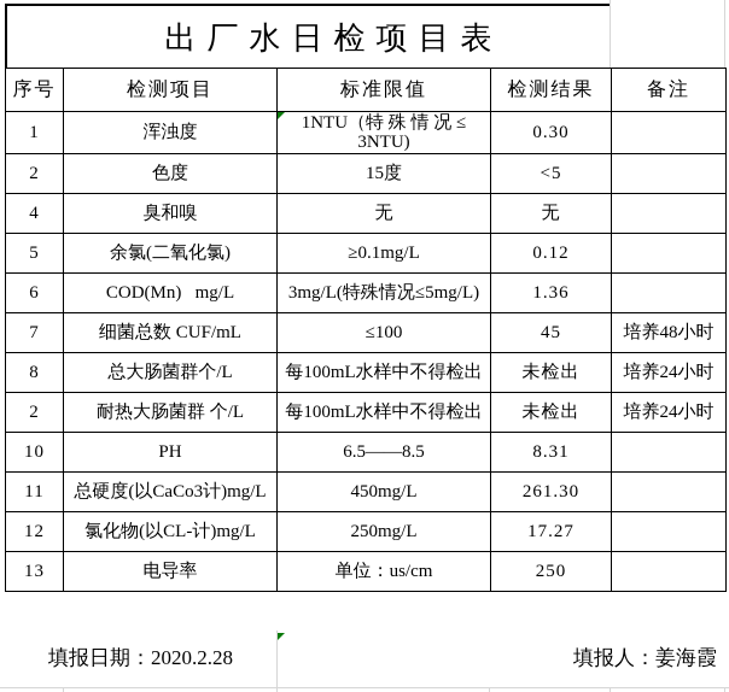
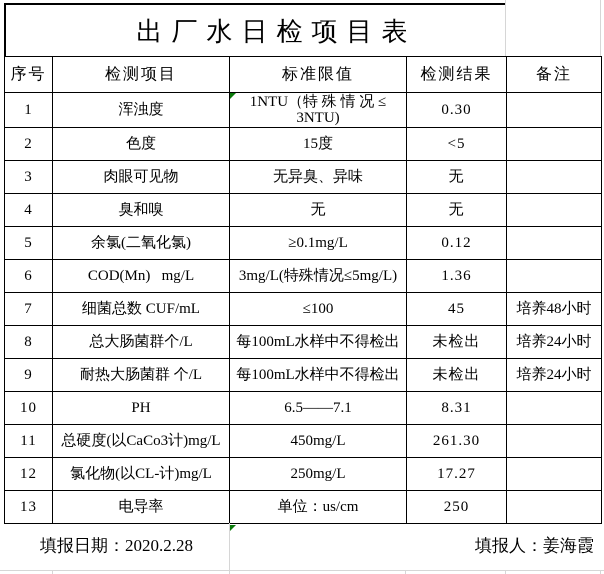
  出厂水日检项目表
  序号	检测项目	标准限值	检测结果	备注
  1	浑浊度	1NTU（特 殊 情 况 ≤ 3NTU)	0.30
  2	色度	15度	<5
+ 3	肉眼可见物	无异臭、异味	无
  4	臭和嗅	无	无
  5	余氯(二氧化氯)	≥0.1mg/L	0.12
  6	COD(Mn) mg/L	3mg/L(特殊情况≤5mg/L)	1.36
  7	细菌总数 CUF/mL	≤100	45	培养48小时
  8	总大肠菌群个/L	每100mL水样中不得检出	未检出	培养24小时
- 2	耐热大肠菌群 个/L	每100mL水样中不得检出	未检出	培养24小时
+ 9	耐热大肠菌群 个/L	每100mL水样中不得检出	未检出	培养24小时
- 10	PH	6.5——8.5	8.31
+ 10	PH	6.5——7.1	8.31
  11	总硬度(以CaCo3计)mg/L	450mg/L	261.30
  12	氯化物(以CL-计)mg/L	250mg/L	17.27
  13	电导率	单位：us/cm	250
  填报日期：2020.2.28
  填报人：姜海霞
